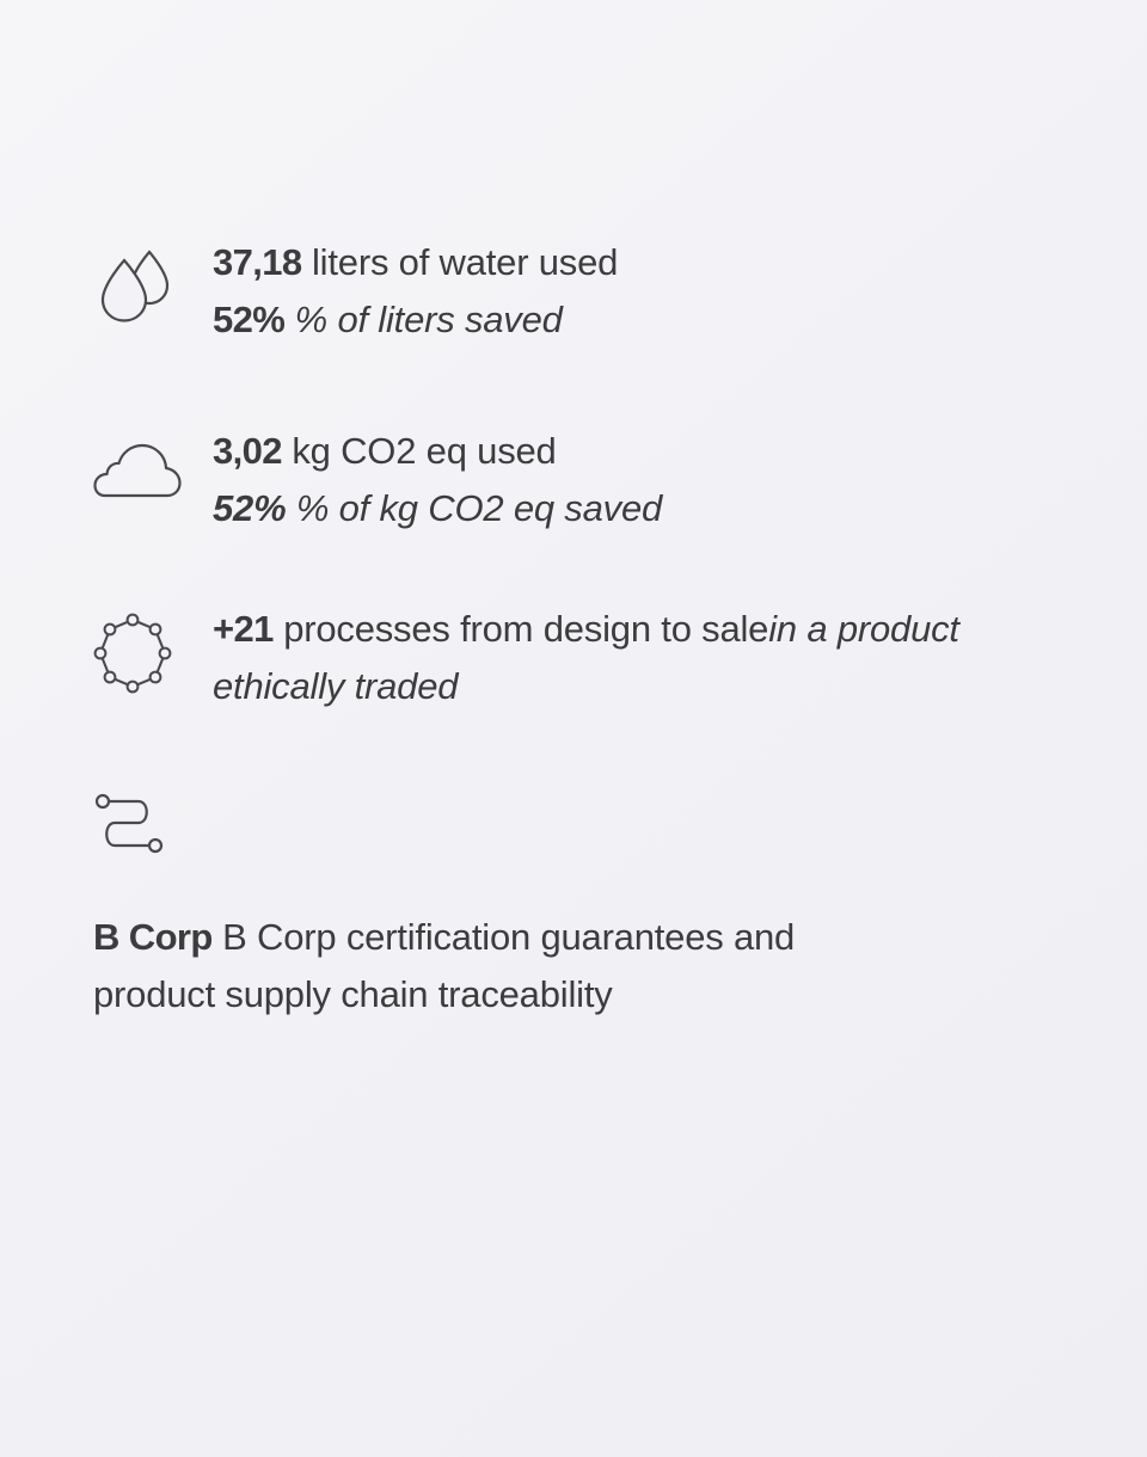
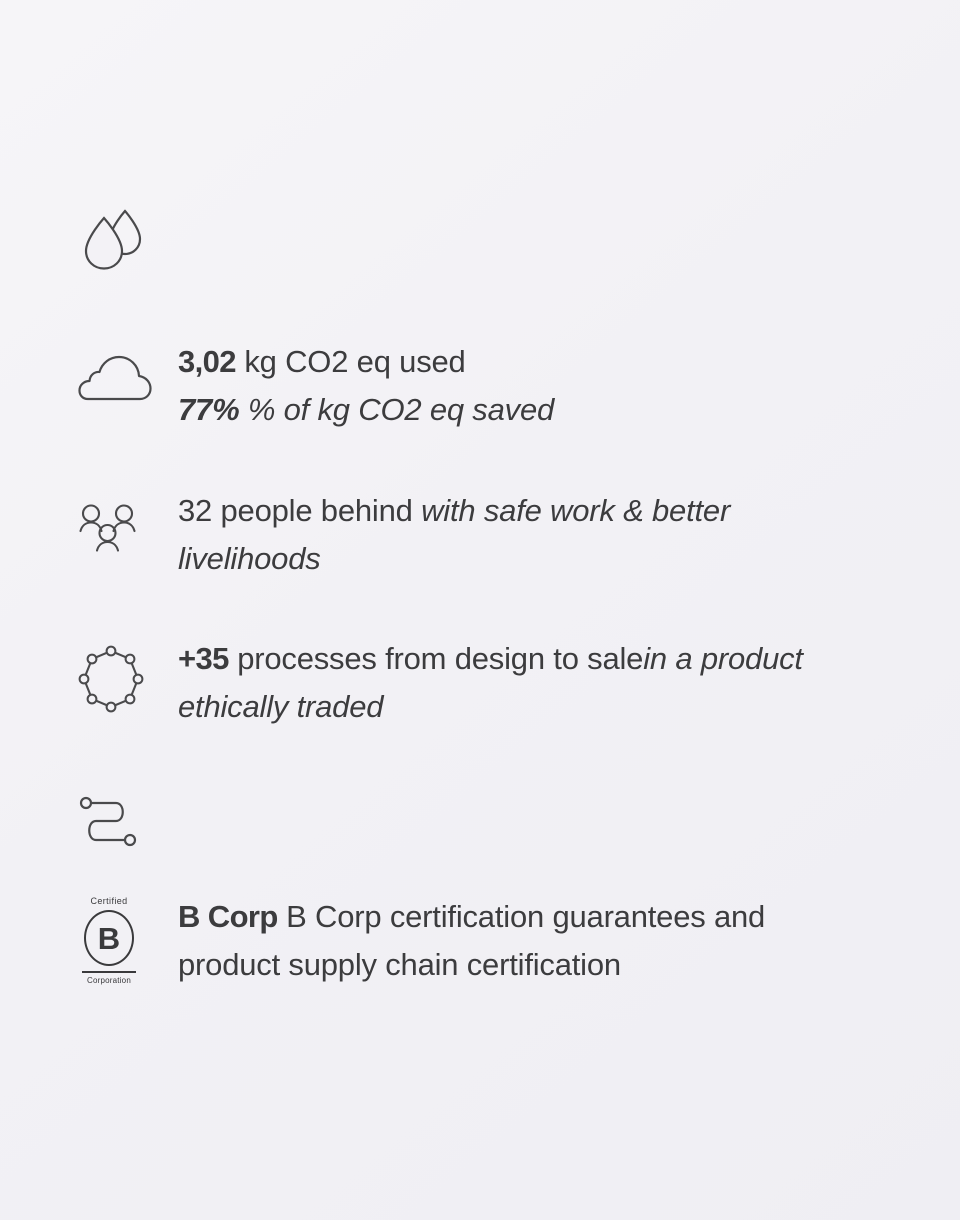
- 37,18 liters of water used
- 52% % of liters saved
  3,02 kg CO2 eq used
- 52% % of kg CO2 eq saved
+ 77% % of kg CO2 eq saved
+ 32 people behind with safe work & better livelihoods
- +21 processes from design to salein a product ethically traded
+ +35 processes from design to salein a product ethically traded
+ Certified
+ B
+ Corporation
- B Corp B Corp certification guarantees and product supply chain traceability
+ B Corp B Corp certification guarantees and product supply chain certification
